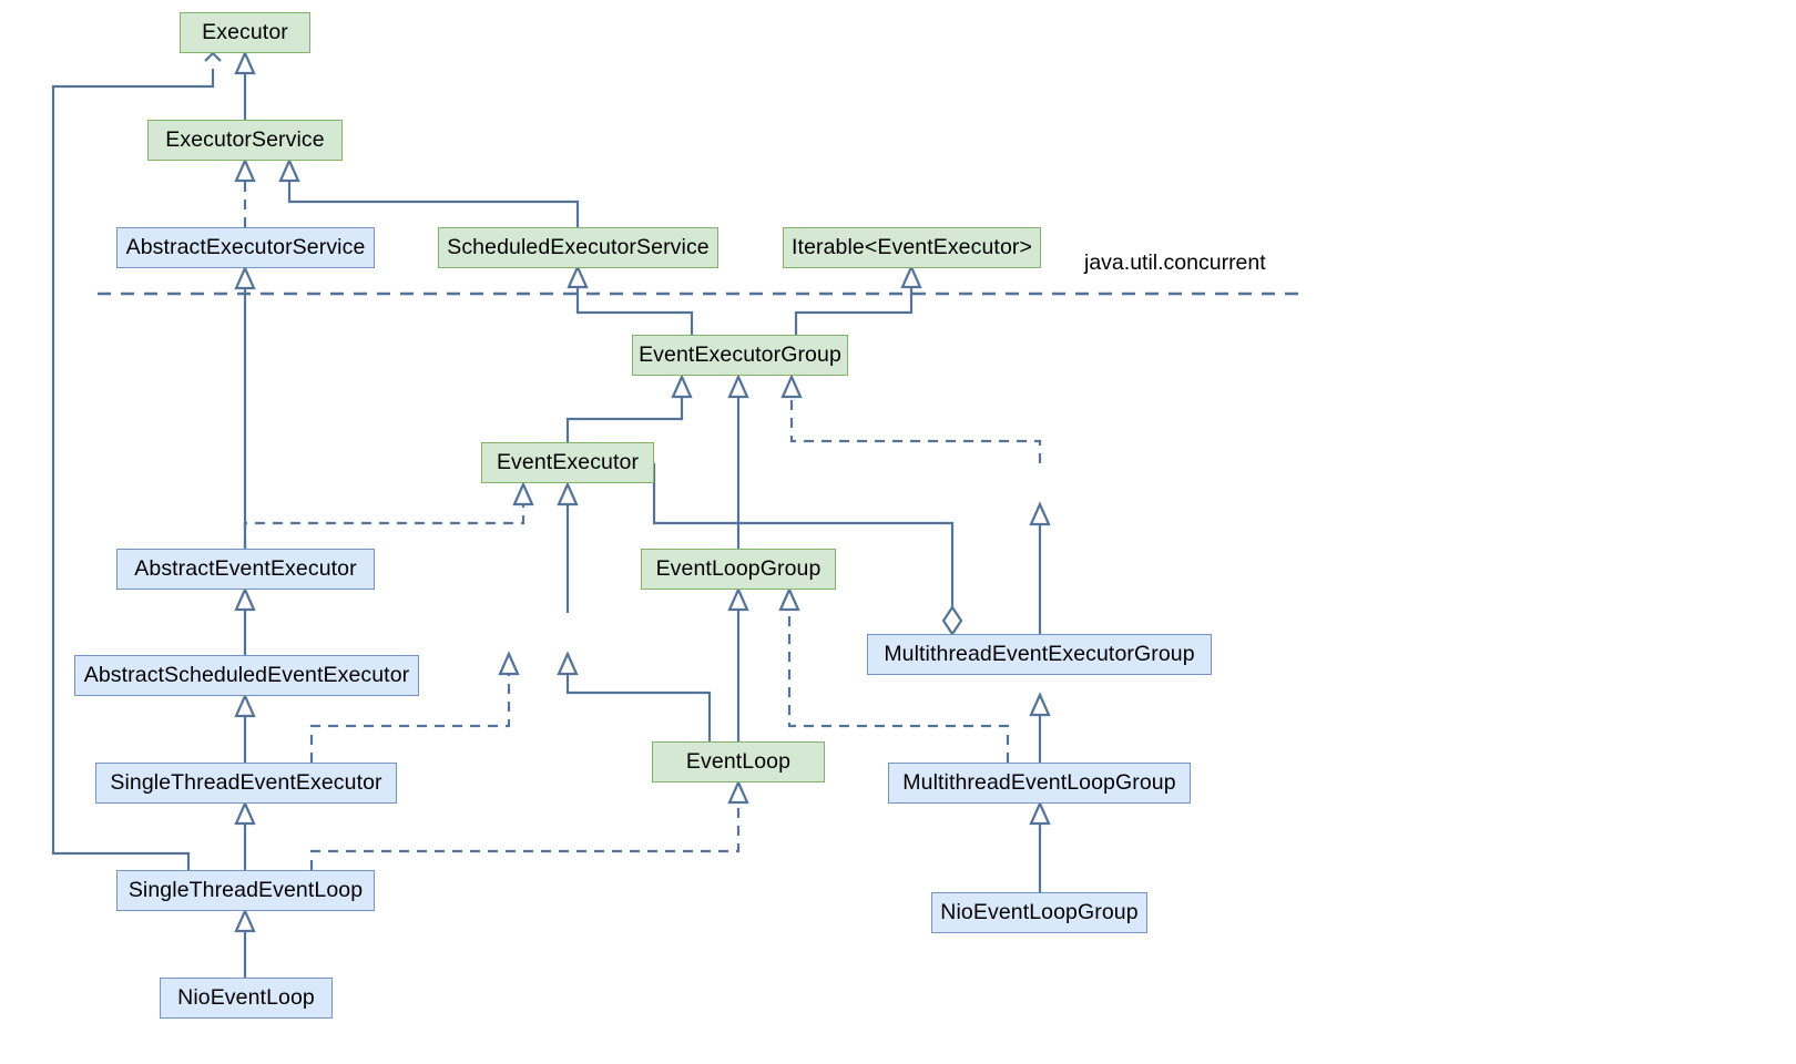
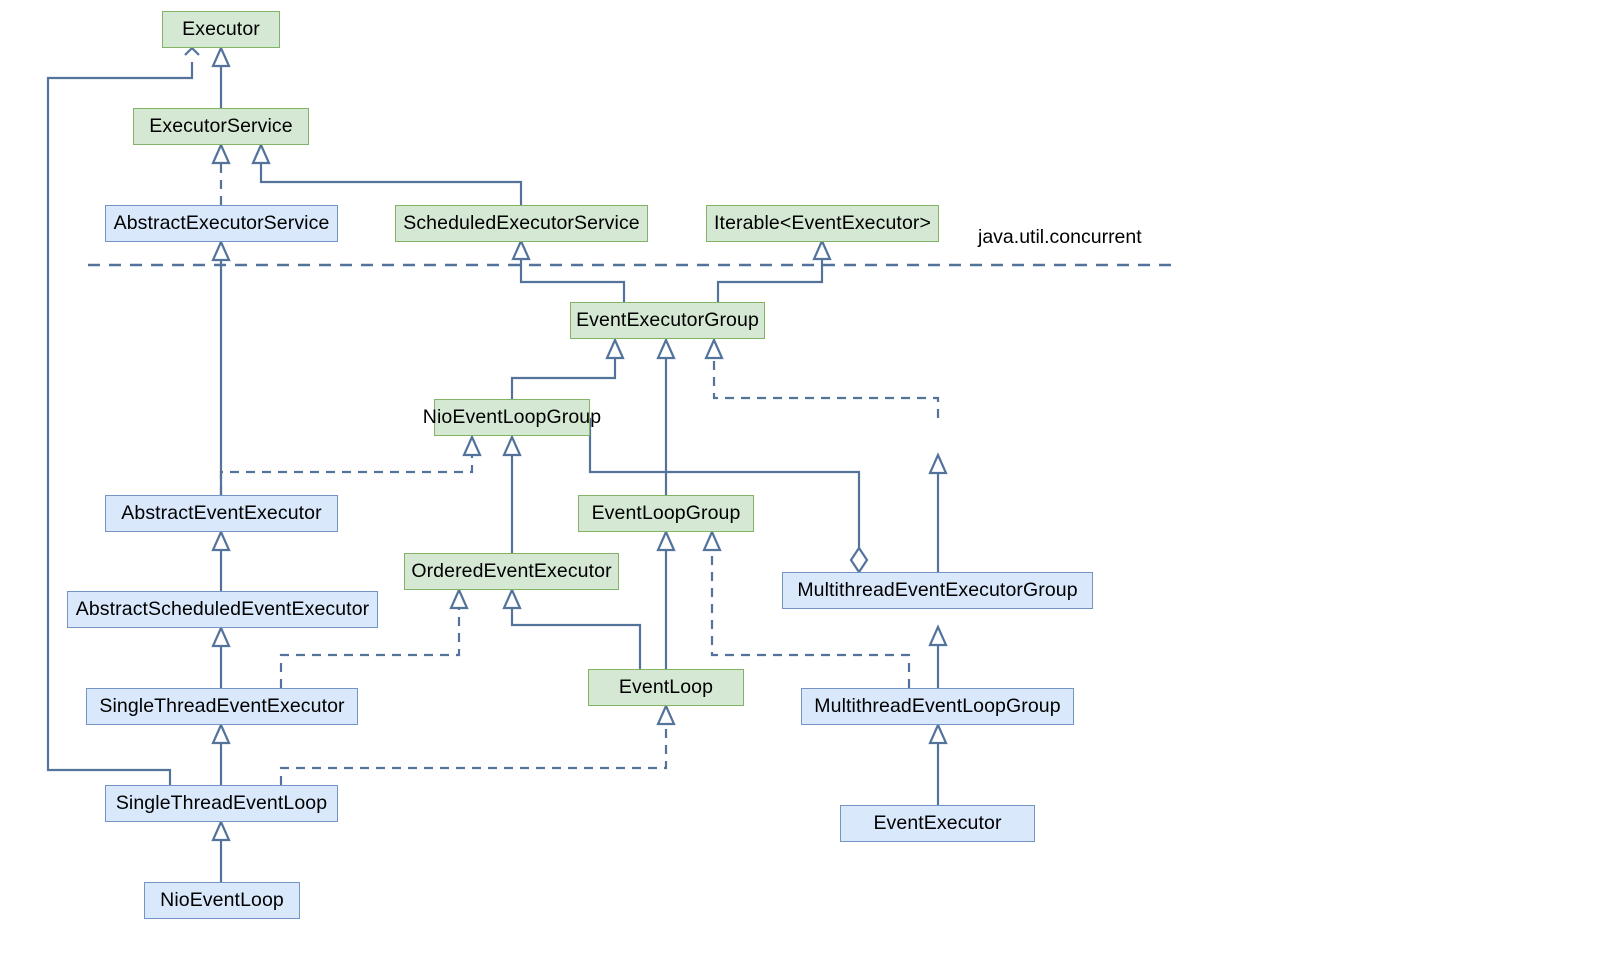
  Executor
  ExecutorService
  AbstractExecutorService
  ScheduledExecutorService
  Iterable<EventExecutor>
  EventExecutorGroup
- EventExecutor
+ NioEventLoopGroup
  AbstractEventExecutor
  EventLoopGroup
+ OrderedEventExecutor
  MultithreadEventExecutorGroup
  AbstractScheduledEventExecutor
  SingleThreadEventExecutor
  EventLoop
  MultithreadEventLoopGroup
  SingleThreadEventLoop
- NioEventLoopGroup
+ EventExecutor
  NioEventLoop
  java.util.concurrent
